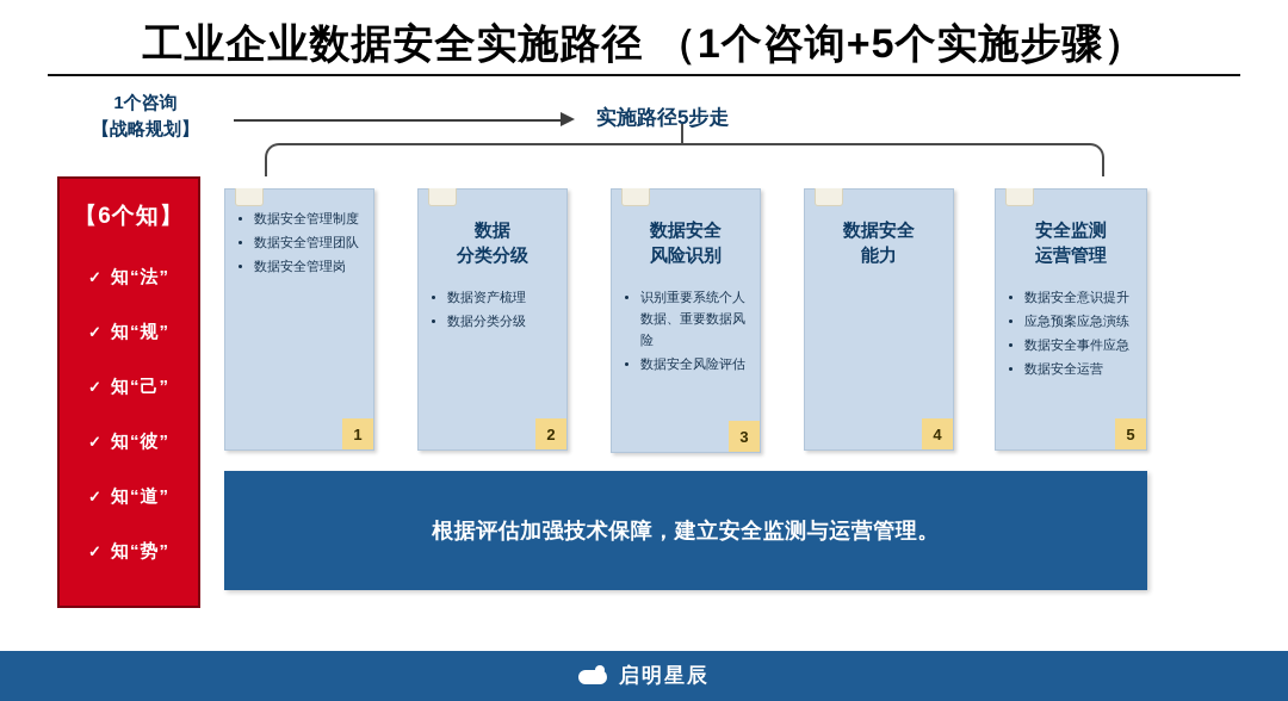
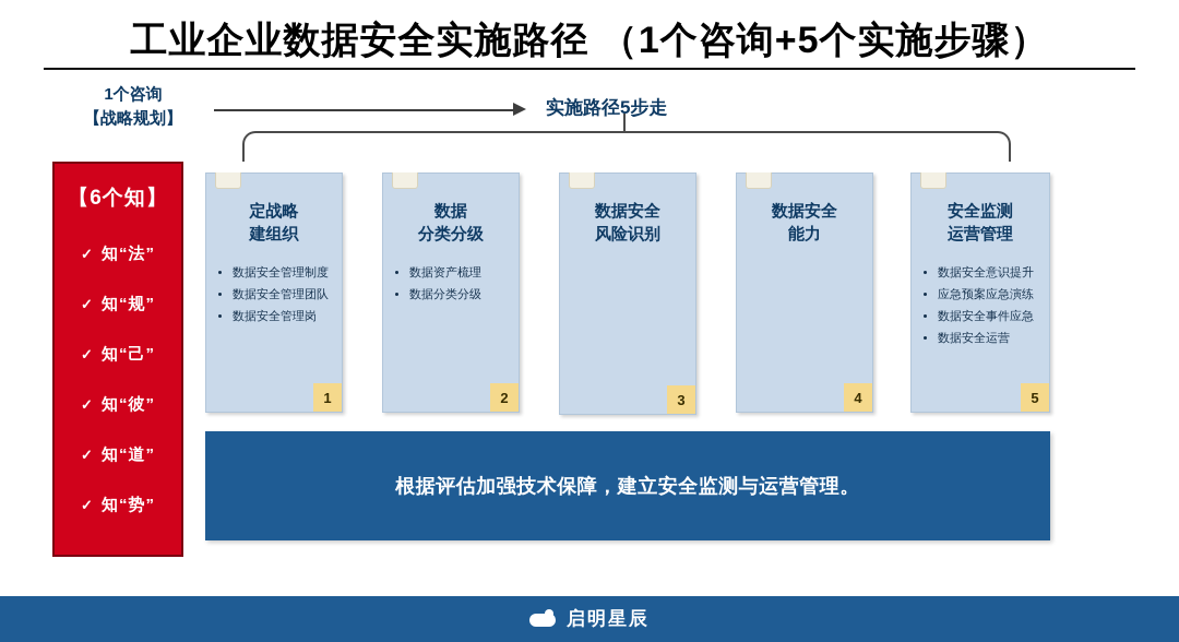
  工业企业数据安全实施路径 （1个咨询+5个实施步骤）
  1个咨询
  【战略规划】
  实施路径5步走
  【6个知】
  ✓
  知“法”
  ✓
  知“规”
  ✓
  知“己”
  ✓
  知“彼”
  ✓
  知“道”
  ✓
  知“势”
+ 定战略
+ 建组织
  数据安全管理制度
  数据安全管理团队
  数据安全管理岗
  1
  数据
  分类分级
  数据资产梳理
  数据分类分级
  2
  数据安全
  风险识别
- 识别重要系统个人数据、重要数据风险
- 数据安全风险评估
  3
  数据安全
  能力
  4
  安全监测
  运营管理
  数据安全意识提升
  应急预案应急演练
  数据安全事件应急
  数据安全运营
  5
  根据评估加强技术保障，建立安全监测与运营管理。
  启明星辰
